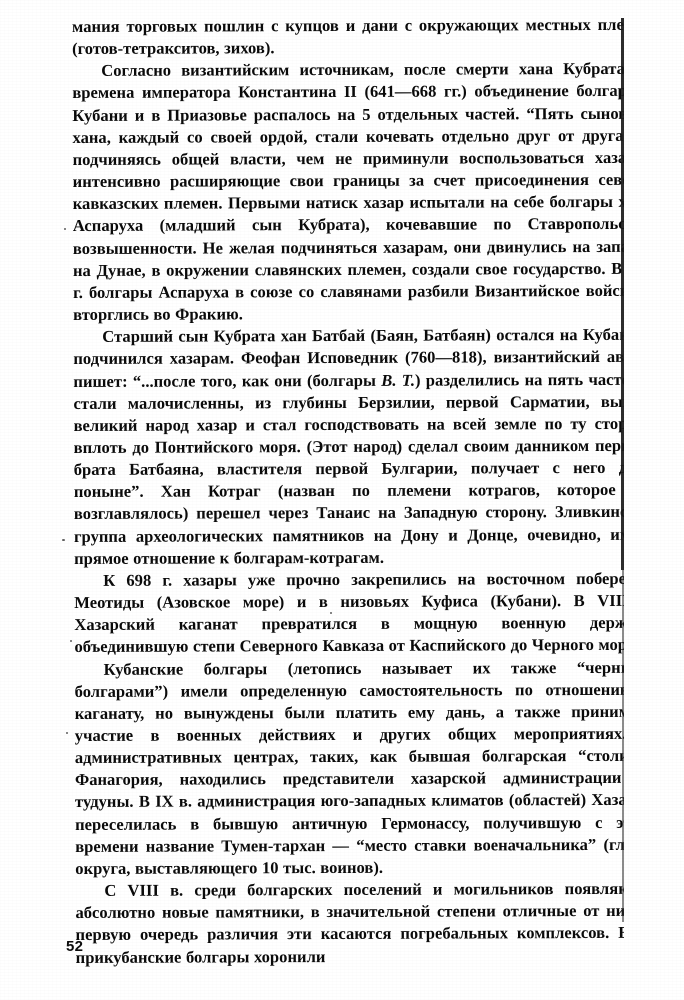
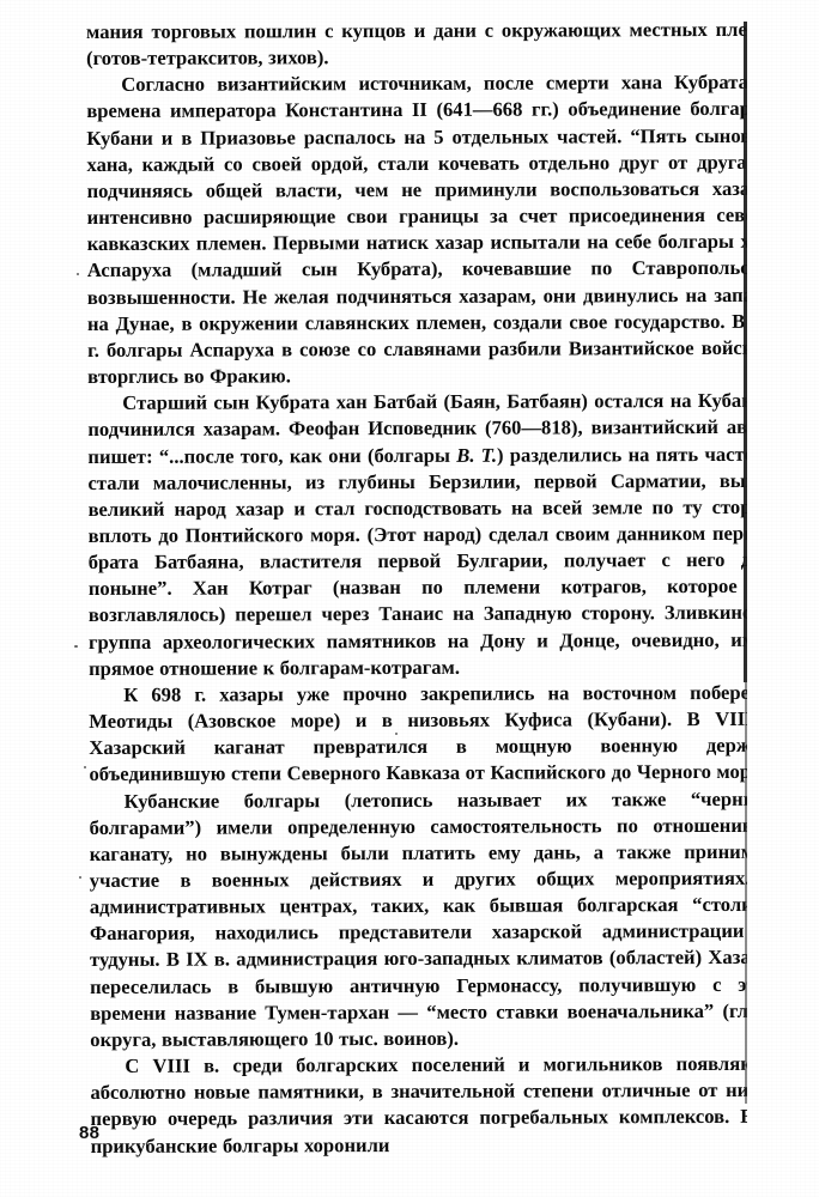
  мания торговых пошлин с купцов и дани с окружающих местных пл (готов-тетракситов, зихов).
  Согласно византийским источникам, после смерти хана Кубрат времена императора Константина II (641—668 гг.) объединение болга Кубани и в Приазовье распалось на 5 отдельных частей. “Пять сыно хана, каждый со своей ордой, стали кочевать отдельно друг от друга подчиняясь общей власти, чем не приминули воспользоваться хаз интенсивно расширяющие свои границы за счет присоединения севкавказских племен. Первыми натиск хазар испытали на себе болгары Аспаруха (младший сын Кубрата), кочевавшие по Ставрополь возвышенности. Не желая подчиняться хазарам, они двинулись на зап на Дунае, в окружении славянских племен, создали свое государство. В г. болгары Аспаруха в союзе со славянами разбили Византийское войс вторглись во Фракию.
  Старший сын Кубрата хан Батбай (Баян, Батбаян) остался на Куба подчинился хазарам. Феофан Исповедник (760—818), византийский ав пишет: “...после того, как они (болгары В. Т.) разделились на пять част стали малочисленны, из глубины Берзилии, первой Сарматии, вы великий народ хазар и стал господствовать на всей земле по ту сто вплоть до Понтийского моря. (Этот народ) сделал своим данником пер брата Батбаяна, властителя первой Булгарии, получает с него поныне”. Хан Котраг (назван по племени котрагов, которое возглавлялось) перешел через Танаис на Западную сторону. Зливкин группа археологических памятников на Дону и Донце, очевидно, и прямое отношение к болгарам-котрагам.
  К 698 г. хазары уже прочно закрепились на восточном побере Меотиды (Азовское море) и в низовьях Куфиса (Кубани). В VII Хазарский каганат превратился в мощную военную держ объединившую степи Северного Кавказа от Каспийского до Черного мор
  Кубанские болгары (летопись называет их также “черн болгарами”) имели определенную самостоятельность по отношени каганату, но вынуждены были платить ему дань, а также прини участие в военных действиях и других общих мероприятиях административных центрах, таких, как бывшая болгарская “столи Фанагория, находились представители хазарской администрации тудуны. В IX в. администрация юго-западных климатов (областей) Хаза переселилась в бывшую античную Гермонассу, получившую с э времени название Тумен-тархан — “место ставки военачальника” (гл округа, выставляющего 10 тыс. воинов).
  С VIII в. среди болгарских поселений и могильников появля абсолютно новые памятники, в значительной степени отличные от ни первую очередь различия эти касаются погребальных комплексов. Е прикубанские болгары хоронили
- 52
+ 88
